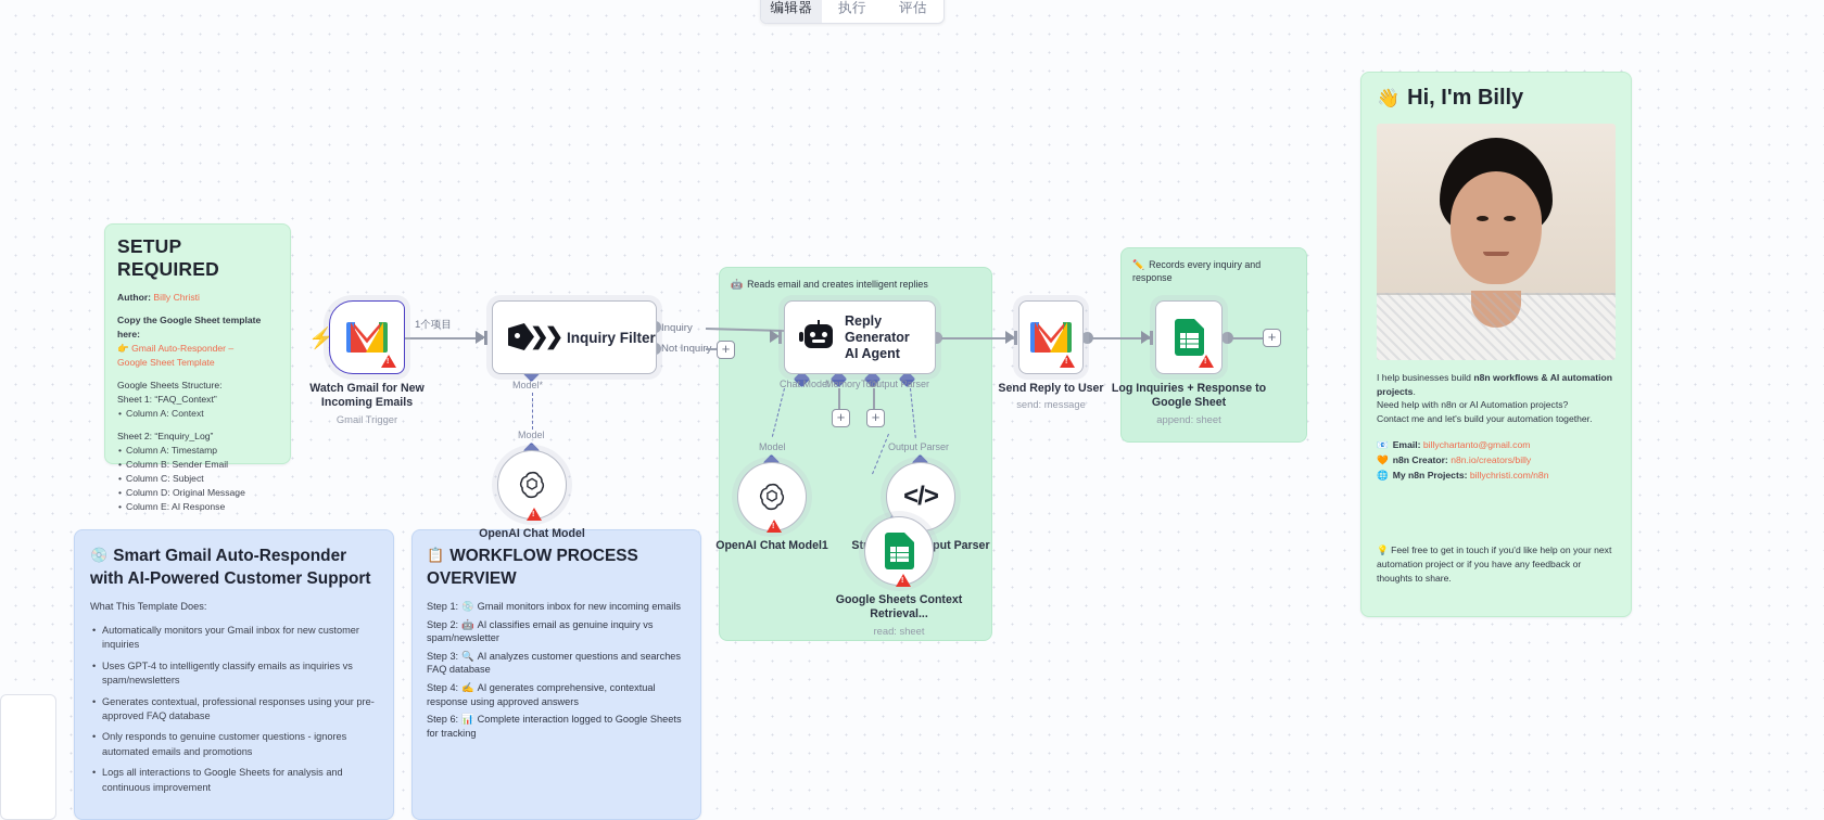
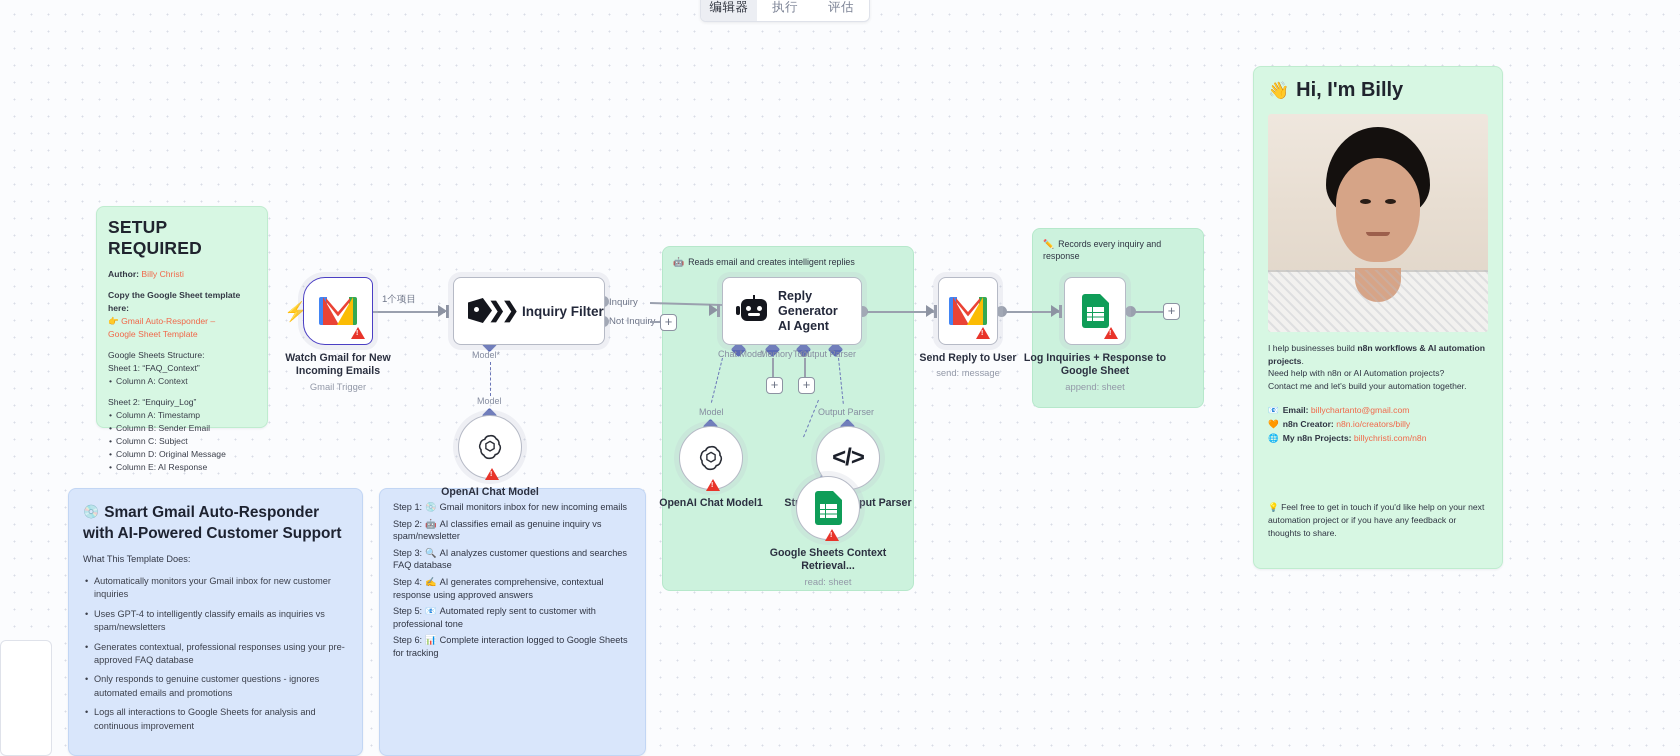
  编辑器
  执行
  评估
  SETUP REQUIRED
  Author: Billy Christi
  Copy the Google Sheet template
  here:
  👉 Gmail Auto-Responder –
  Google Sheet Template
  Google Sheets Structure:
  Sheet 1: “FAQ_Context”
  Column A: Context
  Sheet 2: “Enquiry_Log”
  Column A: Timestamp
  Column B: Sender Email
  Column C: Subject
  Column D: Original Message
  Column E: AI Response
  💿 Smart Gmail Auto-Responder with AI-Powered Customer Support
  What This Template Does:
  Automatically monitors your Gmail inbox for new customer inquiries
  Uses GPT-4 to intelligently classify emails as inquiries vs spam/newsletters
  Generates contextual, professional responses using your pre-approved FAQ database
  Only responds to genuine customer questions - ignores automated emails and promotions
  Logs all interactions to Google Sheets for analysis and continuous improvement
- 📋 WORKFLOW PROCESS OVERVIEW
  Step 1: 💿 Gmail monitors inbox for new incoming emails
  Step 2: 🤖 AI classifies email as genuine inquiry vs spam/newsletter
  Step 3: 🔍 AI analyzes customer questions and searches FAQ database
  Step 4: ✍️ AI generates comprehensive, contextual response using approved answers
+ Step 5: 📧 Automated reply sent to customer with professional tone
  Step 6: 📊 Complete interaction logged to Google Sheets for tracking
  👋 Hi, I'm Billy
  I help businesses build n8n workflows & AI automation projects.
  Need help with n8n or AI Automation projects?
  Contact me and let's build your automation together.
  📧 Email: billychartanto@gmail.com
  🧡 n8n Creator: n8n.io/creators/billy
  🌐 My n8n Projects: billychristi.com/n8n
  💡 Feel free to get in touch if you'd like help on your next automation project or if you have any feedback or thoughts to share.
  🤖 Reads email and creates intelligent replies
  ✏️ Records every inquiry and response
  ⚡
  1个项目
  Inquiry
  Not Inquir
  +
  +
  Model*
  Model
  Chat Model
  Memory
  Tool
  Output Parser
  +
  +
  Model
  Output Parser
  Watch Gmail for New Incoming Emails
  Gmail Trigger
  ❯❯
  Inquiry Filter
  Reply Generator
  AI Agent
  Send Reply to User
  send: message
  Log Inquiries + Response to Google Sheet
  append: sheet
  OpenAI Chat Model
  OpenAI Chat Model1
  </>
  Google Sheets Context Retrieval...
  read: sheet
